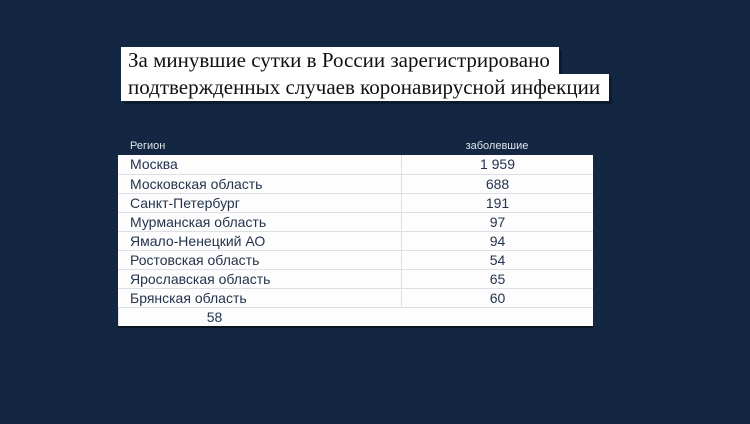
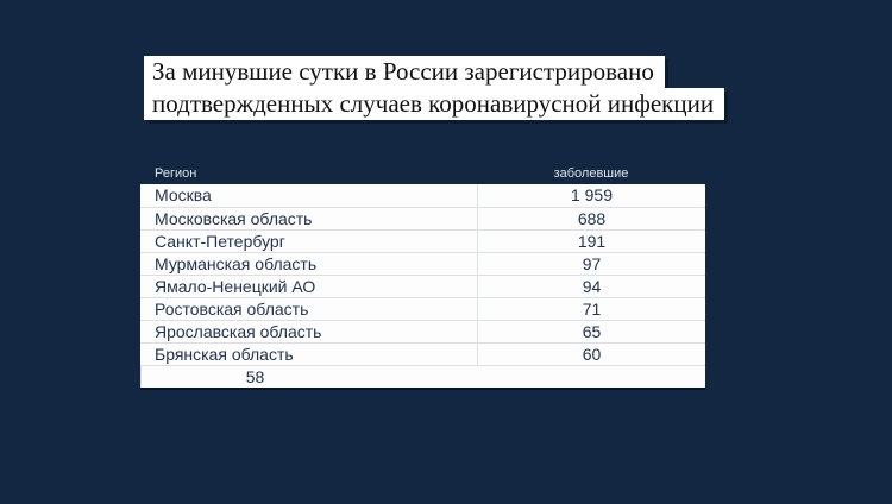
  За минувшие сутки в России зарегистрировано
  подтвержденных случаев коронавирусной инфекции
  Регион
  заболевшие
  Москва
  1 959
  Московская область
  688
  Санкт-Петербург
  191
  Мурманская область
  97
  Ямало-Ненецкий АО
  94
  Ростовская область
- 54
+ 71
  Ярославская область
  65
  Брянская область
  60
  58
